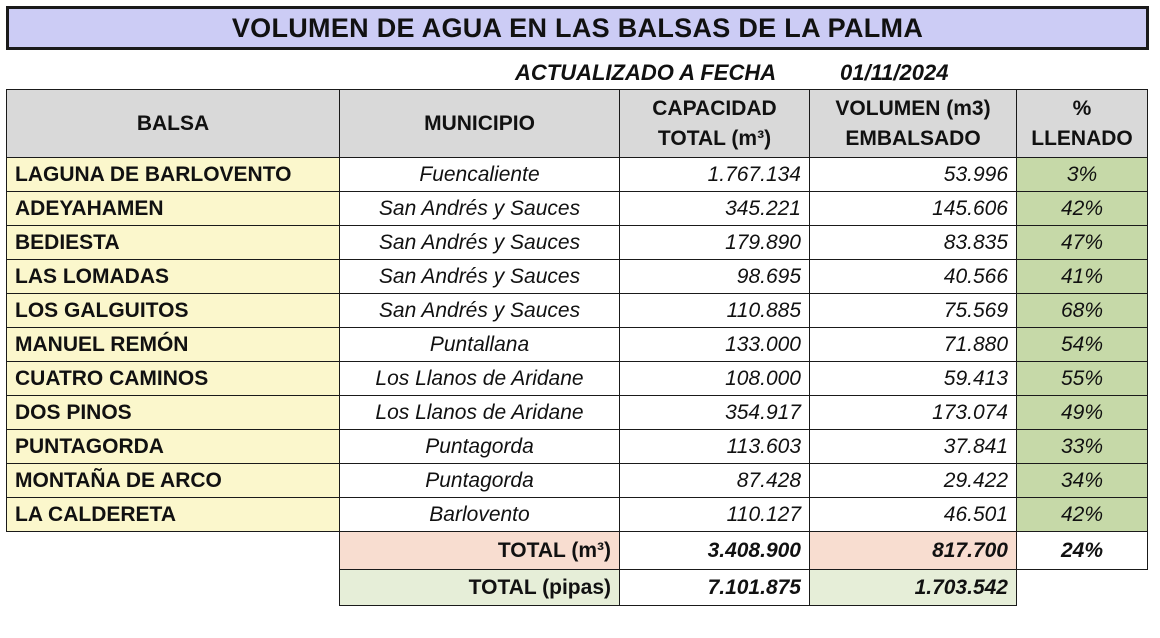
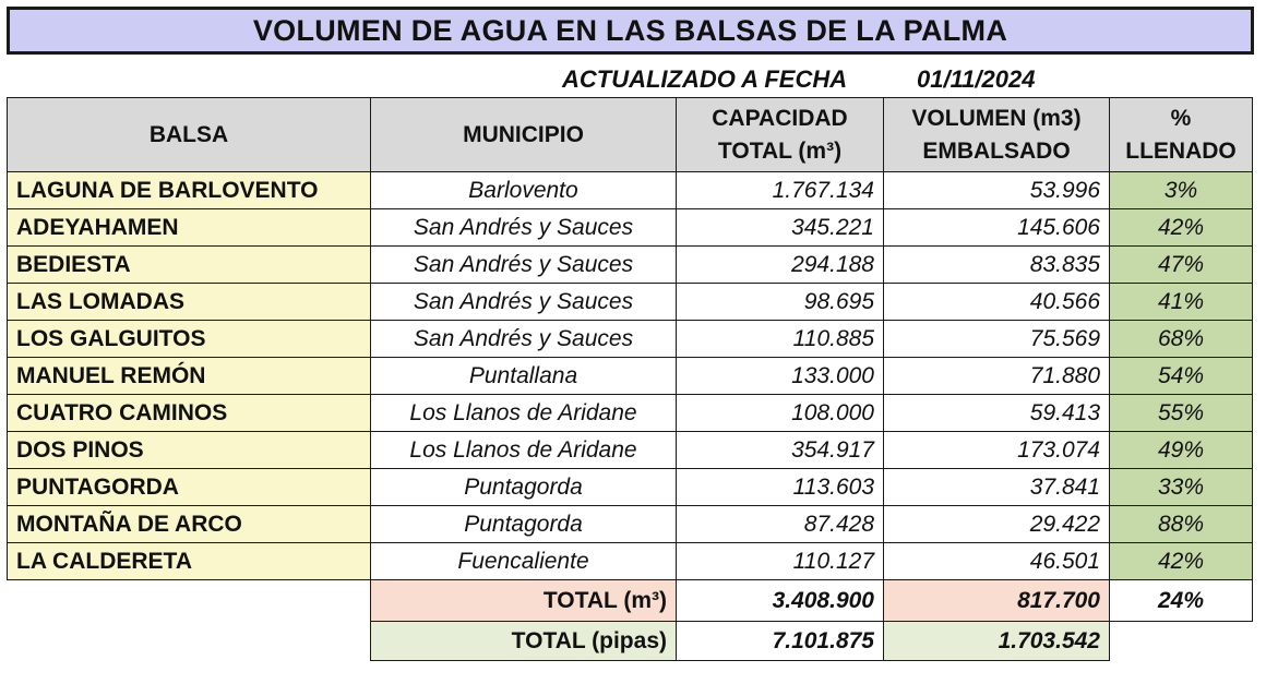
  VOLUMEN DE AGUA EN LAS BALSAS DE LA PALMA
  ACTUALIZADO A FECHA
  01/11/2024
  BALSA	MUNICIPIO	CAPACIDADTOTAL (m³)	VOLUMEN (m3)EMBALSADO	%LLENADO
- LAGUNA DE BARLOVENTO	Fuencaliente	1.767.134	53.996	3%
+ LAGUNA DE BARLOVENTO	Barlovento	1.767.134	53.996	3%
  ADEYAHAMEN	San Andrés y Sauces	345.221	145.606	42%
- BEDIESTA	San Andrés y Sauces	179.890	83.835	47%
+ BEDIESTA	San Andrés y Sauces	294.188	83.835	47%
  LAS LOMADAS	San Andrés y Sauces	98.695	40.566	41%
  LOS GALGUITOS	San Andrés y Sauces	110.885	75.569	68%
  MANUEL REMÓN	Puntallana	133.000	71.880	54%
  CUATRO CAMINOS	Los Llanos de Aridane	108.000	59.413	55%
  DOS PINOS	Los Llanos de Aridane	354.917	173.074	49%
  PUNTAGORDA	Puntagorda	113.603	37.841	33%
- MONTAÑA DE ARCO	Puntagorda	87.428	29.422	34%
+ MONTAÑA DE ARCO	Puntagorda	87.428	29.422	88%
- LA CALDERETA	Barlovento	110.127	46.501	42%
+ LA CALDERETA	Fuencaliente	110.127	46.501	42%
  	TOTAL (m³)	3.408.900	817.700	24%
  	TOTAL (pipas)	7.101.875	1.703.542
